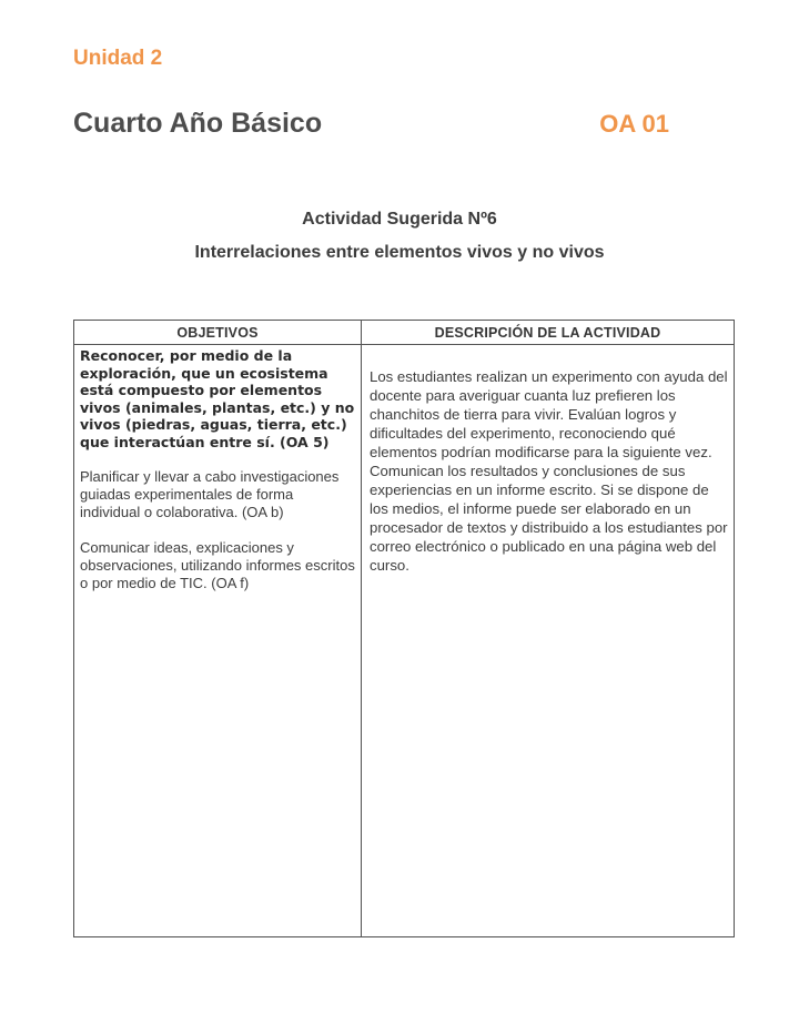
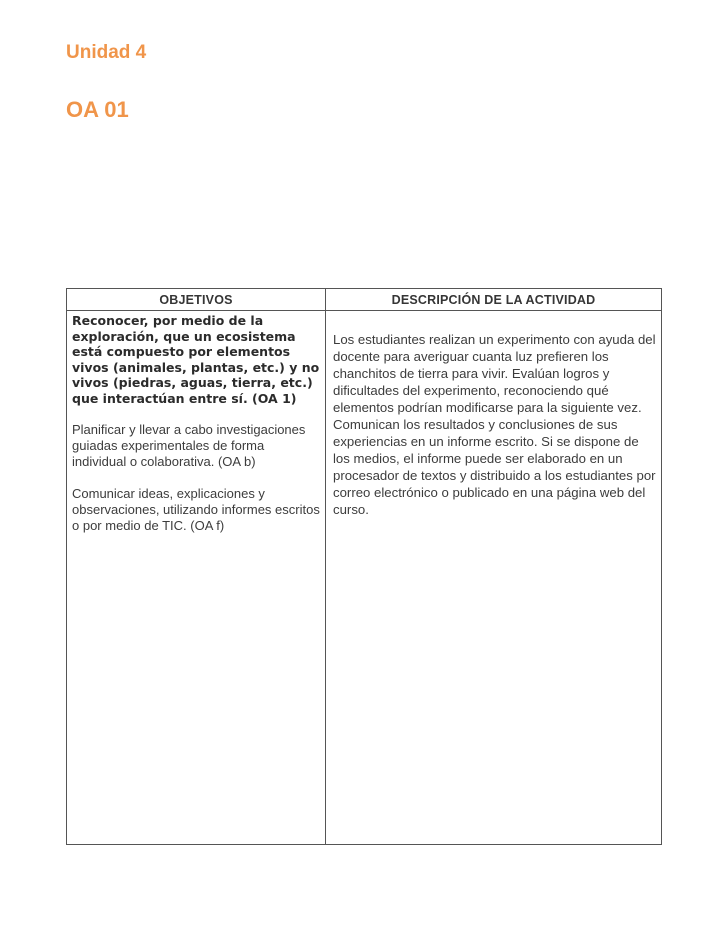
- Unidad 2
+ Unidad 4
- Cuarto Año Básico
  OA 01
- Actividad Sugerida Nº6
- Interrelaciones entre elementos vivos y no vivos
  OBJETIVOS	DESCRIPCIÓN DE LA ACTIVIDAD
- Reconocer, por medio de la exploración, que un ecosistema está compuesto por elementos vivos (animales, plantas, etc.) y no vivos (piedras, aguas, tierra, etc.) que interactúan entre sí. (OA 5) Planificar y llevar a cabo investigaciones guiadas experimentales de forma individual o colaborativa. (OA b) Comunicar ideas, explicaciones y observaciones, utilizando informes escritos o por medio de TIC. (OA f)	Los estudiantes realizan un experimento con ayuda del docente para averiguar cuanta luz prefieren los chanchitos de tierra para vivir. Evalúan logros y dificultades del experimento, reconociendo qué elementos podrían modificarse para la siguiente vez. Comunican los resultados y conclusiones de sus experiencias en un informe escrito. Si se dispone de los medios, el informe puede ser elaborado en un procesador de textos y distribuido a los estudiantes por correo electrónico o publicado en una página web del curso.
+ Reconocer, por medio de la exploración, que un ecosistema está compuesto por elementos vivos (animales, plantas, etc.) y no vivos (piedras, aguas, tierra, etc.) que interactúan entre sí. (OA 1) Planificar y llevar a cabo investigaciones guiadas experimentales de forma individual o colaborativa. (OA b) Comunicar ideas, explicaciones y observaciones, utilizando informes escritos o por medio de TIC. (OA f)	Los estudiantes realizan un experimento con ayuda del docente para averiguar cuanta luz prefieren los chanchitos de tierra para vivir. Evalúan logros y dificultades del experimento, reconociendo qué elementos podrían modificarse para la siguiente vez. Comunican los resultados y conclusiones de sus experiencias en un informe escrito. Si se dispone de los medios, el informe puede ser elaborado en un procesador de textos y distribuido a los estudiantes por correo electrónico o publicado en una página web del curso.
